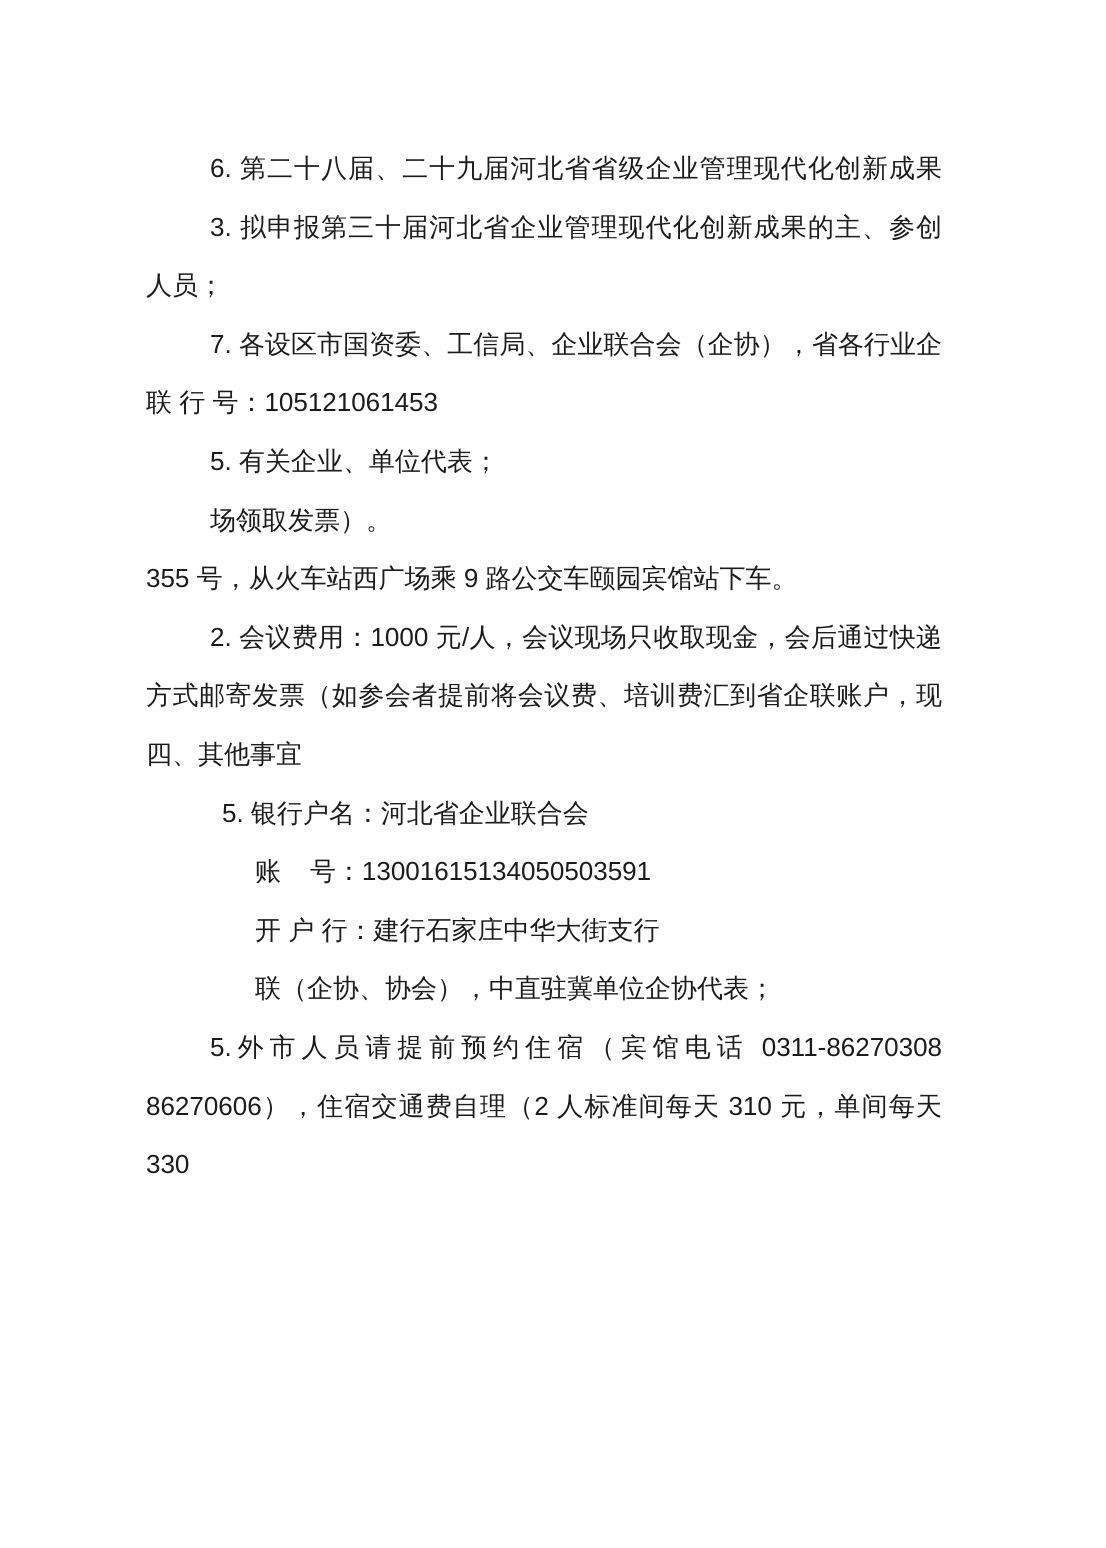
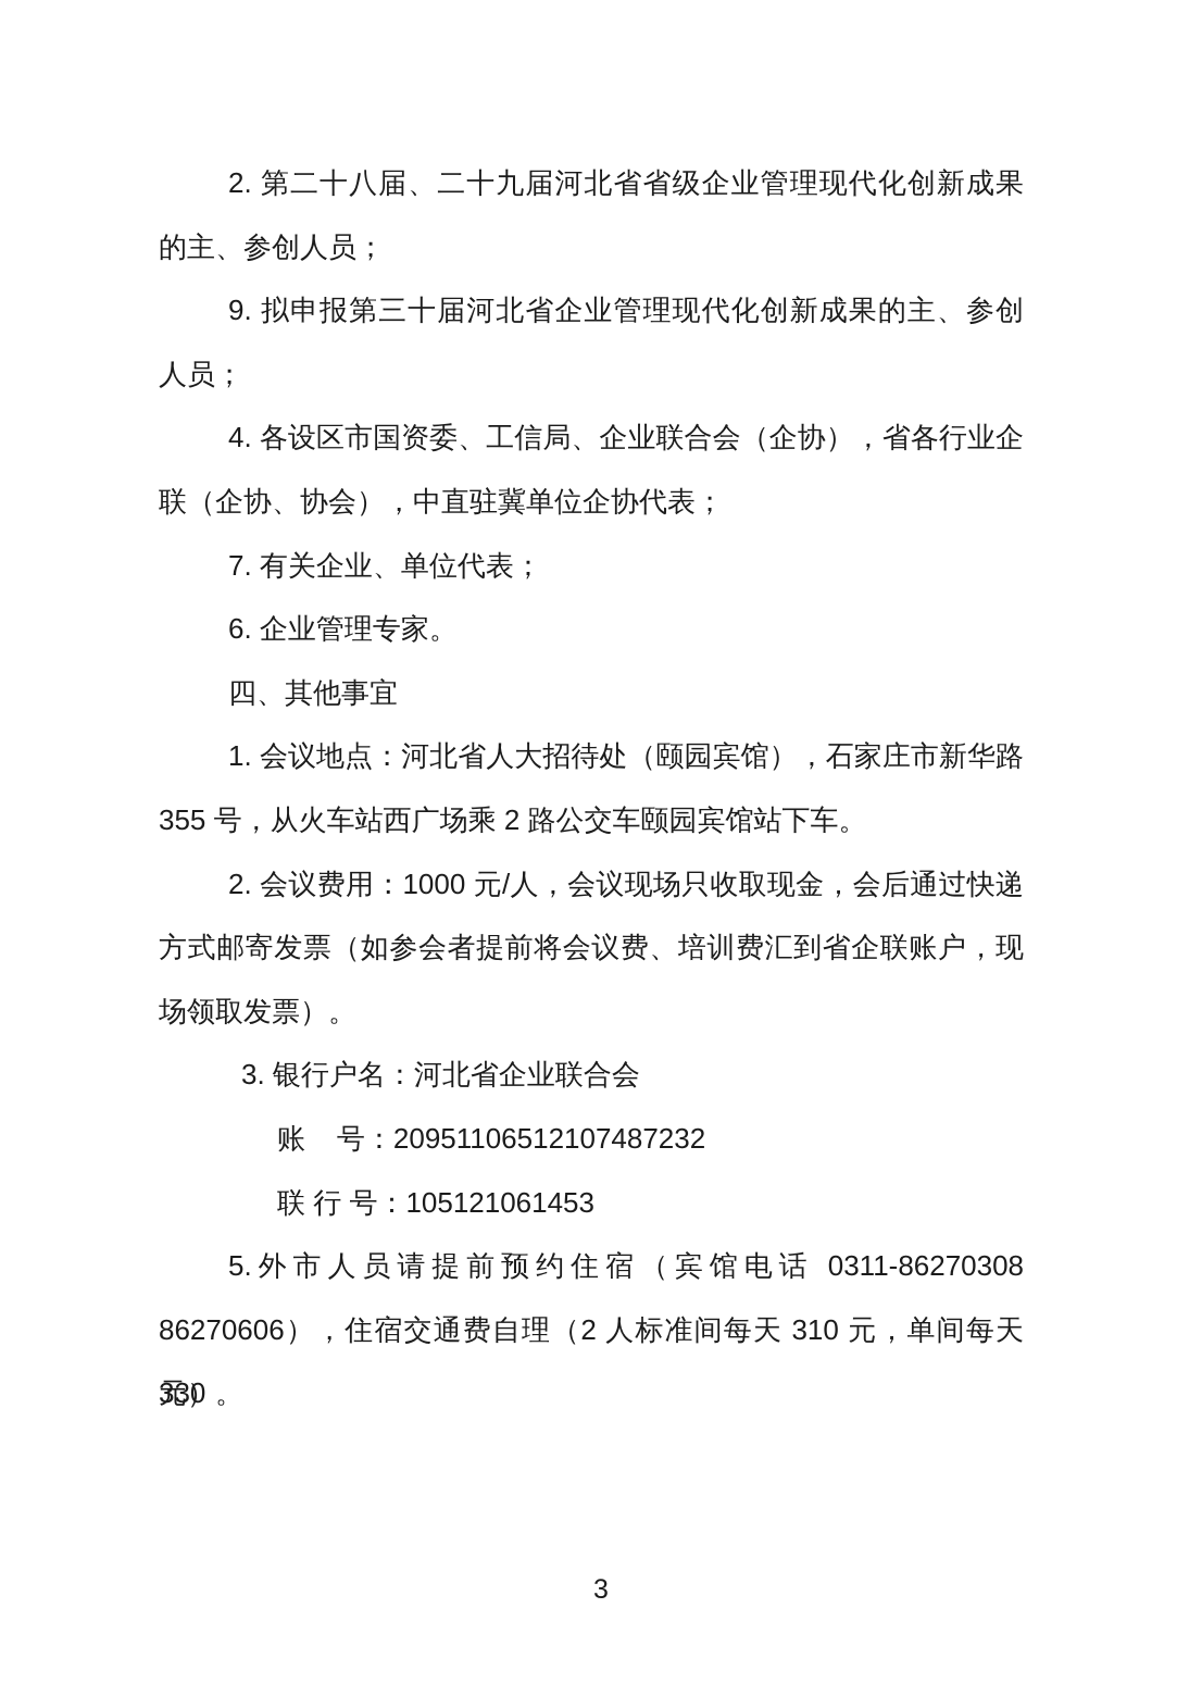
- 6. 第二十八届、二十九届河北省省级企业管理现代化创新成果
+ 2. 第二十八届、二十九届河北省省级企业管理现代化创新成果
+ 的主、参创人员；
- 3. 拟申报第三十届河北省企业管理现代化创新成果的主、参创
+ 9. 拟申报第三十届河北省企业管理现代化创新成果的主、参创
  人员；
- 7. 各设区市国资委、工信局、企业联合会（企协），省各行业企
+ 4. 各设区市国资委、工信局、企业联合会（企协），省各行业企
- 联 行 号：105121061453
+ 联（企协、协会），中直驻冀单位企协代表；
- 5. 有关企业、单位代表；
+ 7. 有关企业、单位代表；
+ 6. 企业管理专家。
- 场领取发票）。
+ 四、其他事宜
+ 1. 会议地点：河北省人大招待处（颐园宾馆），石家庄市新华路
- 355 号，从火车站西广场乘 9 路公交车颐园宾馆站下车。
+ 355 号，从火车站西广场乘 2 路公交车颐园宾馆站下车。
  2. 会议费用：1000 元/人，会议现场只收取现金，会后通过快递
  方式邮寄发票（如参会者提前将会议费、培训费汇到省企联账户，现
- 四、其他事宜
+ 场领取发票）。
- 5. 银行户名：河北省企业联合会
+ 3. 银行户名：河北省企业联合会
- 账 号：13001615134050503591
+ 账 号：20951106512107487232
- 开 户 行：建行石家庄中华大街支行
- 联（企协、协会），中直驻冀单位企协代表；
+ 联 行 号：105121061453
  5.外市人员请提前预约住宿（宾馆电话 0311-86270308
  86270606），住宿交通费自理（2 人标准间每天 310 元，单间每天 330
+ 元）。
+ 3
